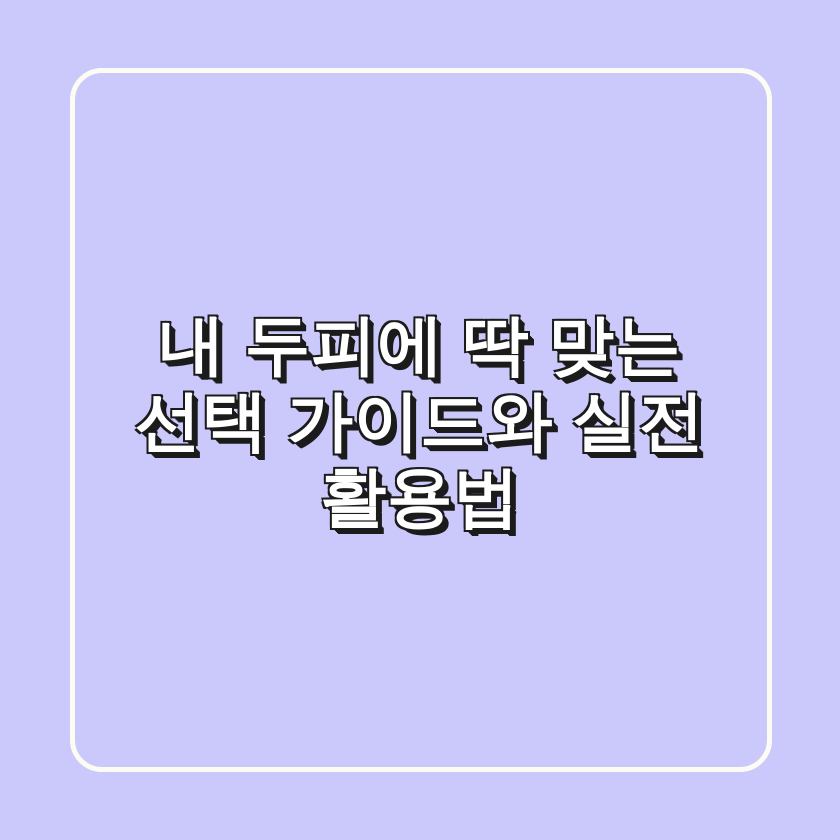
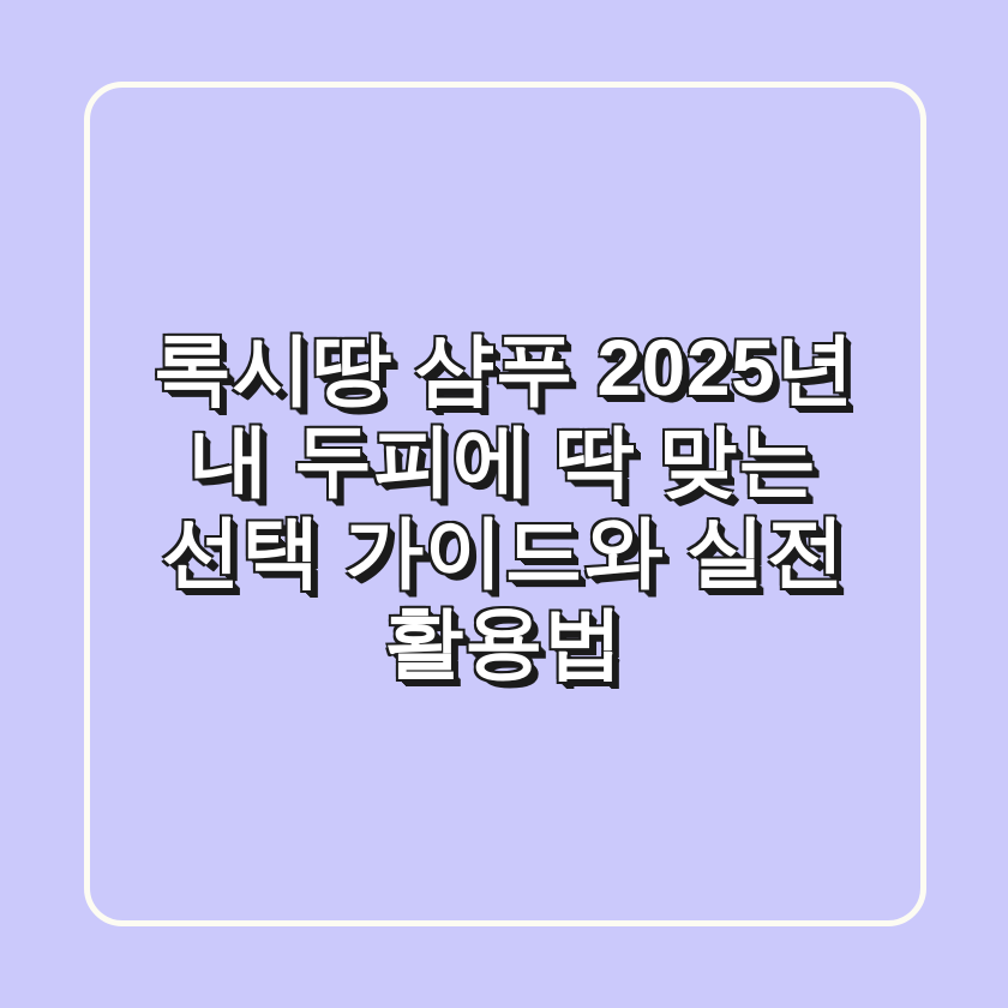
+ 록시땅 샴푸 2025년
  내 두피에 딱 맞는
  선택 가이드와 실전
  활용법
